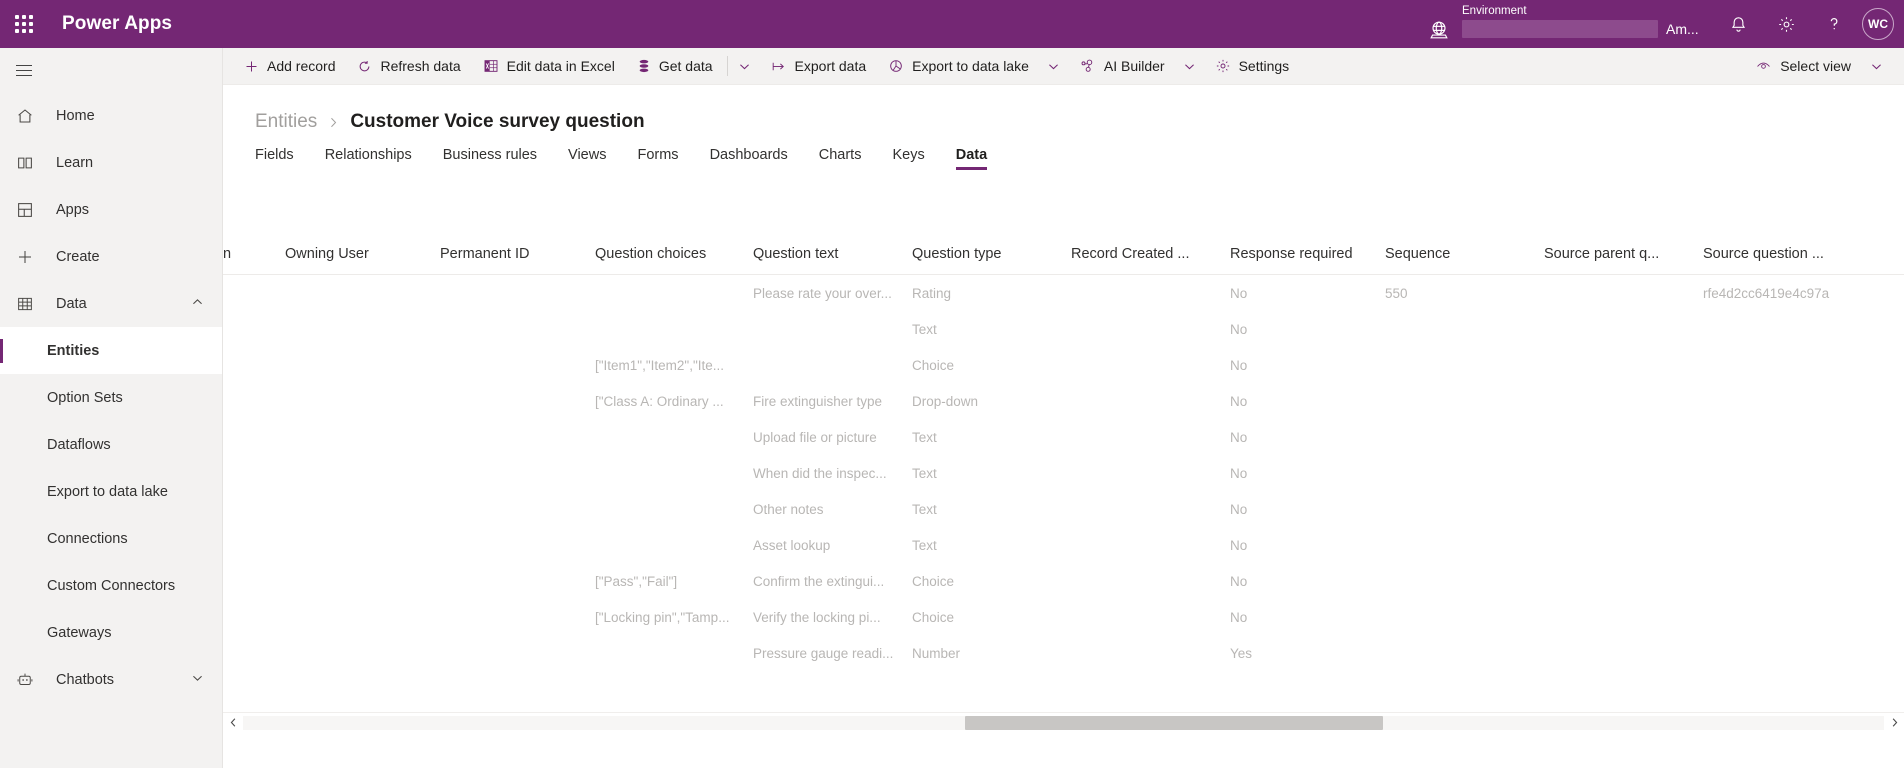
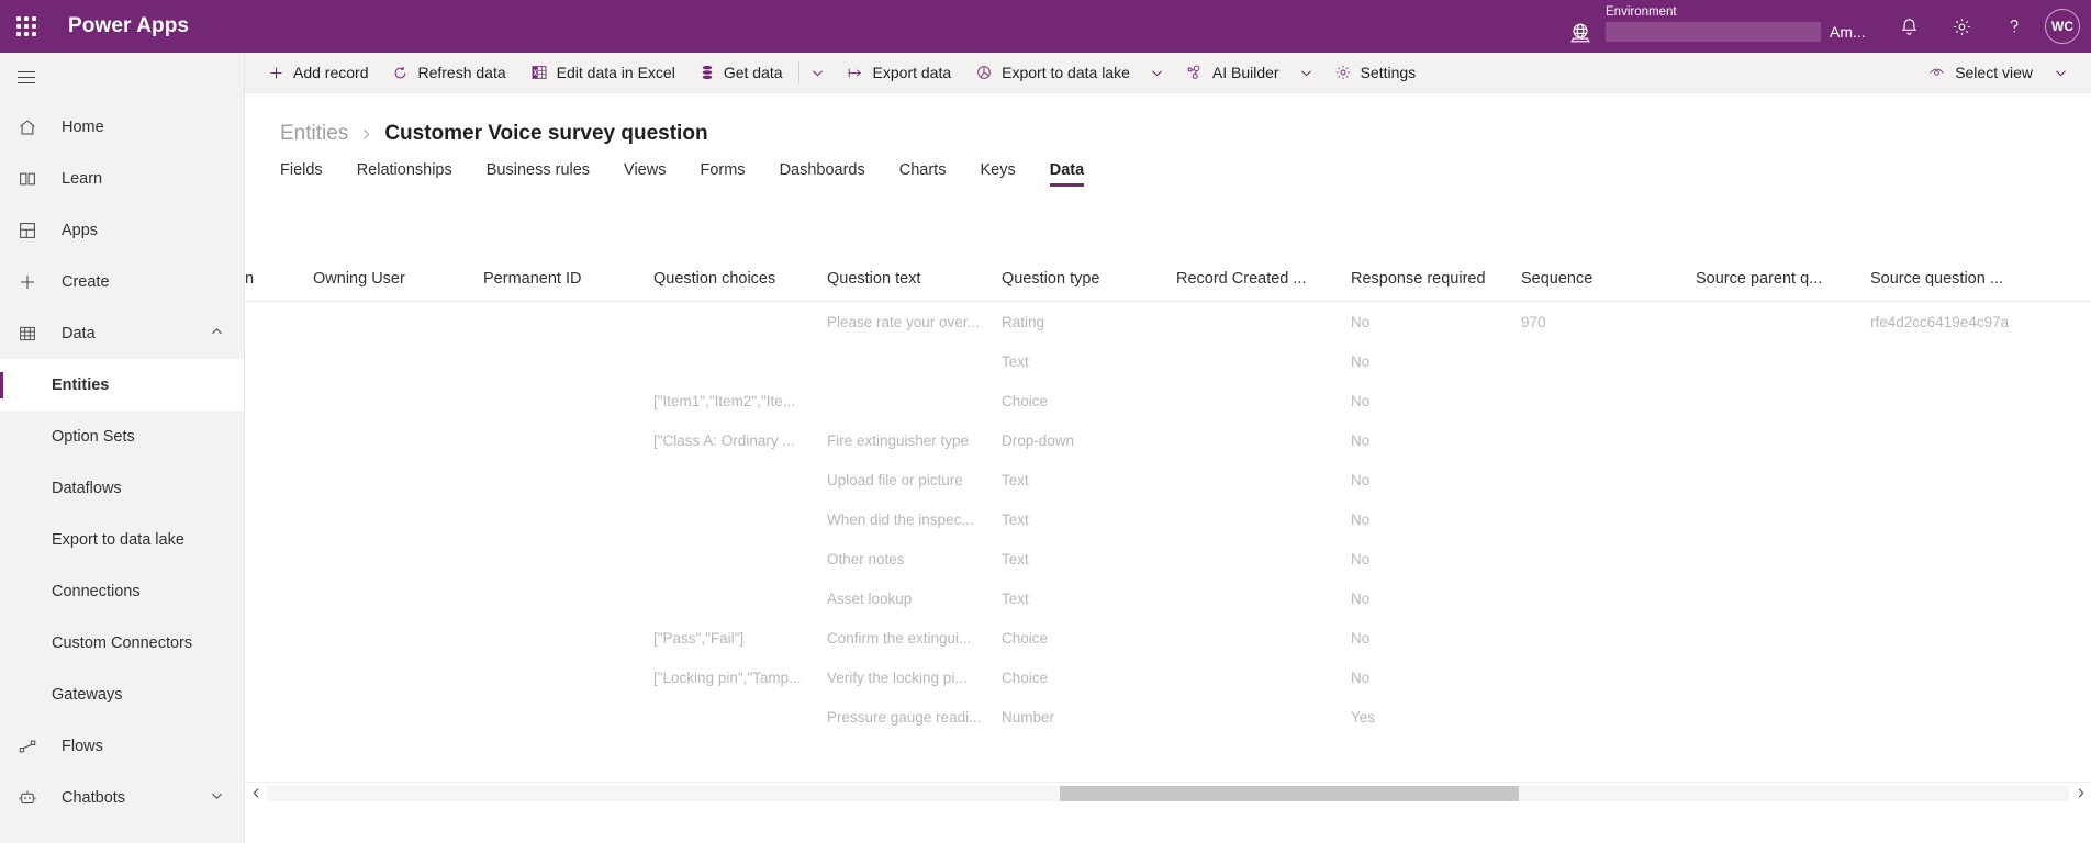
  Power Apps
  Environment
  Am...
  WC
  Home
  Learn
  Apps
  Create
  Data
  Entities
  Option Sets
  Dataflows
  Export to data lake
  Connections
  Custom Connectors
  Gateways
+ Flows
  Chatbots
  Add record
  Refresh data
  Edit data in Excel
  Get data
  Export data
  Export to data lake
  AI Builder
  Settings
  Select view
  Entities
  Customer Voice survey question
  Fields
  Relationships
  Business rules
  Views
  Forms
  Dashboards
  Charts
  Keys
  Data
  n
  Owning User
  Permanent ID
  Question choices
  Question text
  Question type
  Record Created ...
  Response required
  Sequence
  Source parent q...
  Source question ...
  Please rate your over...
  Rating
  No
- 550
+ 970
  rfe4d2cc6419e4c97a
  Text
  No
  ["Item1","Item2","Ite...
  Choice
  No
  ["Class A: Ordinary ...
  Fire extinguisher type
  Drop-down
  No
  Upload file or picture
  Text
  No
  When did the inspec...
  Text
  No
  Other notes
  Text
  No
  Asset lookup
  Text
  No
  ["Pass","Fail"]
  Confirm the extingui...
  Choice
  No
  ["Locking pin","Tamp...
  Verify the locking pi...
  Choice
  No
  Pressure gauge readi...
  Number
  Yes
